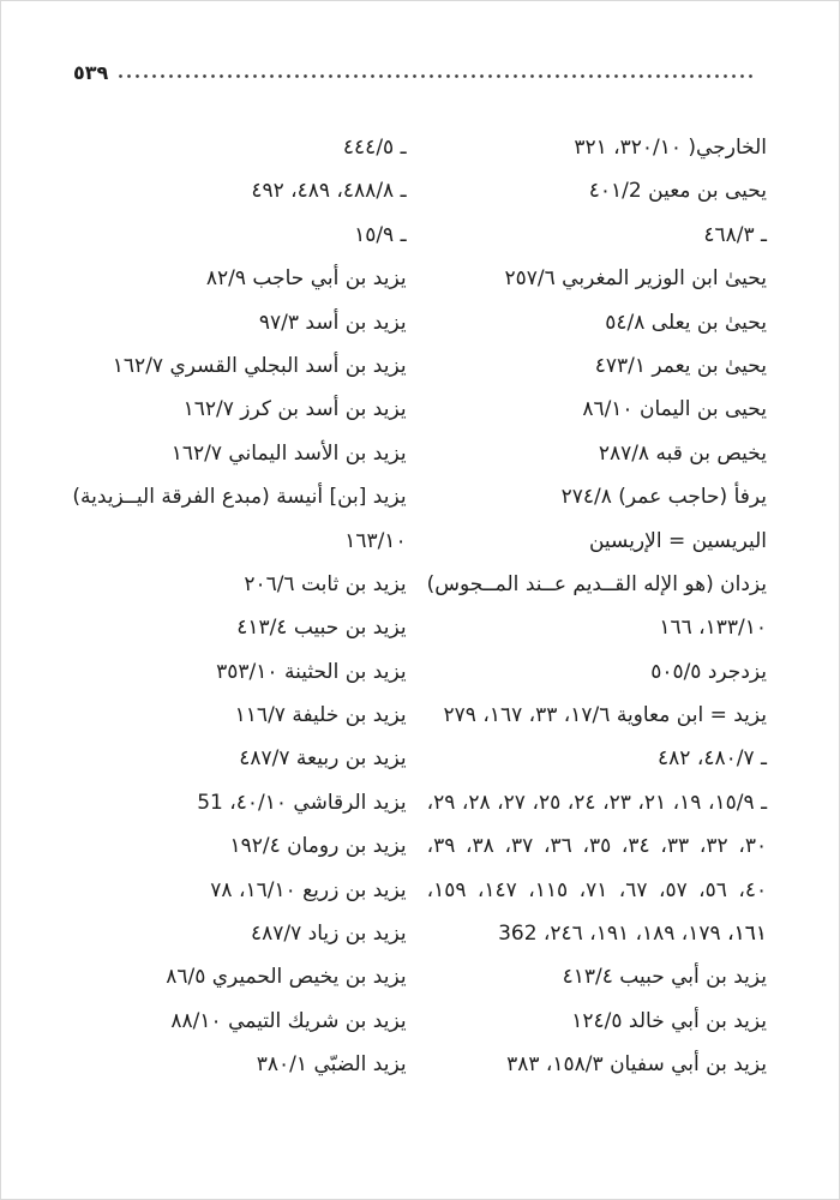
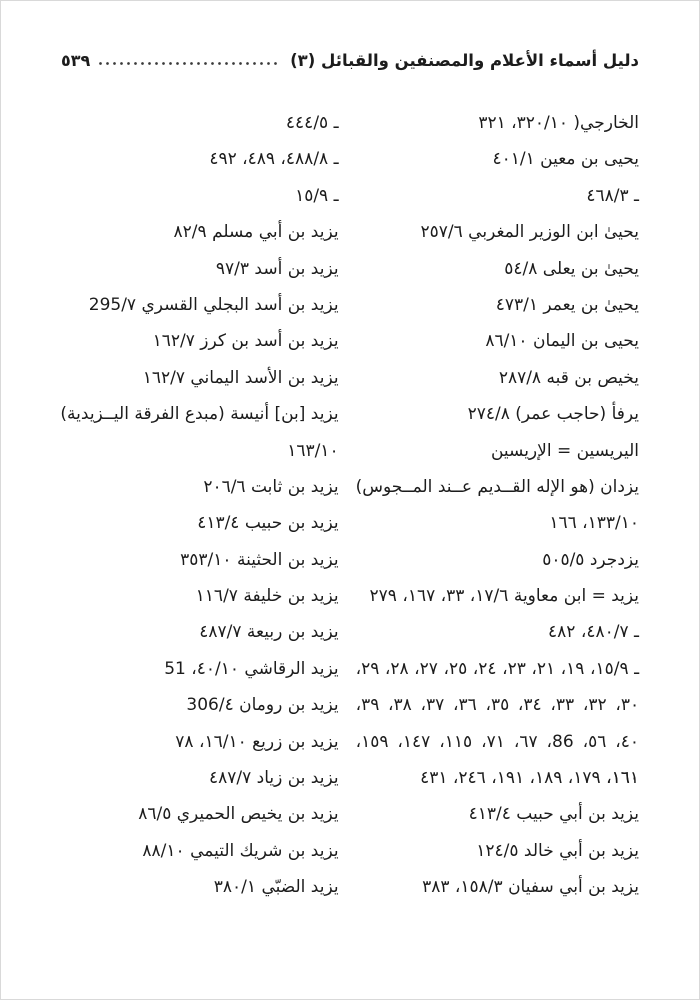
+ دليل أسماء الأعلام والمصنفين والقبائل (٣)
  ٥٣٩
  الخارجي( ٣٢٠/١٠، ٣٢١
- يحيى بن معين ٤٠١/2
+ يحيى بن معين ٤٠١/١
  ـ ٤٦٨/٣
  يحيىٰ ابن الوزير المغربي ٢٥٧/٦
  يحيىٰ بن يعلى ٥٤/٨
  يحيىٰ بن يعمر ٤٧٣/١
  يحيى بن اليمان ٨٦/١٠
  يخيص بن قبه ٢٨٧/٨
  يرفأ (حاجب عمر) ٢٧٤/٨
  اليريسين = الإريسين
  يزدان (هو الإله القــديم عــند المــجوس)
  ١٣٣/١٠، ١٦٦
  يزدجرد ٥٠٥/٥
  يزيد = ابن معاوية ١٧/٦، ٣٣، ١٦٧، ٢٧٩
  ـ ٤٨٠/٧، ٤٨٢
  ـ ١٥/٩، ١٩، ٢١، ٢٣، ٢٤، ٢٥، ٢٧، ٢٨، ٢٩،
  ٣٠، ٣٢، ٣٣، ٣٤، ٣٥، ٣٦، ٣٧، ٣٨، ٣٩،
- ٤٠، ٥٦، ٥٧، ٦٧، ٧١، ١١٥، ١٤٧، ١٥٩، ١٦٠،
+ ٤٠، ٥٦، 86، ٦٧، ٧١، ١١٥، ١٤٧، ١٥٩، ١٦٠،
- ١٦١، ١٧٩، ١٨٩، ١٩١، ٢٤٦، 362
+ ١٦١، ١٧٩، ١٨٩، ١٩١، ٢٤٦، ٤٣١
  يزيد بن أبي حبيب ٤١٣/٤
  يزيد بن أبي خالد ١٢٤/٥
  يزيد بن أبي سفيان ١٥٨/٣، ٣٨٣
  ـ ٤٤٤/٥
  ـ ٤٨٨/٨، ٤٨٩، ٤٩٢
  ـ ١٥/٩
- يزيد بن أبي حاجب ٨٢/٩
+ يزيد بن أبي مسلم ٨٢/٩
  يزيد بن أسد ٩٧/٣
- يزيد بن أسد البجلي القسري ١٦٢/٧
+ يزيد بن أسد البجلي القسري 295/٧
  يزيد بن أسد بن كرز ١٦٢/٧
  يزيد بن الأسد اليماني ١٦٢/٧
  يزيد [بن] أنيسة (مبدع الفرقة اليــزيدية)
  ١٦٣/١٠
  يزيد بن ثابت ٢٠٦/٦
  يزيد بن حبيب ٤١٣/٤
  يزيد بن الحثينة ٣٥٣/١٠
  يزيد بن خليفة ١١٦/٧
  يزيد بن ربيعة ٤٨٧/٧
  يزيد الرقاشي ٤٠/١٠، 51
- يزيد بن رومان ١٩٢/٤
+ يزيد بن رومان 306/٤
  يزيد بن زريع ١٦/١٠، ٧٨
  يزيد بن زياد ٤٨٧/٧
  يزيد بن يخيص الحميري ٨٦/٥
  يزيد بن شريك التيمي ٨٨/١٠
  يزيد الضبّي ٣٨٠/١
